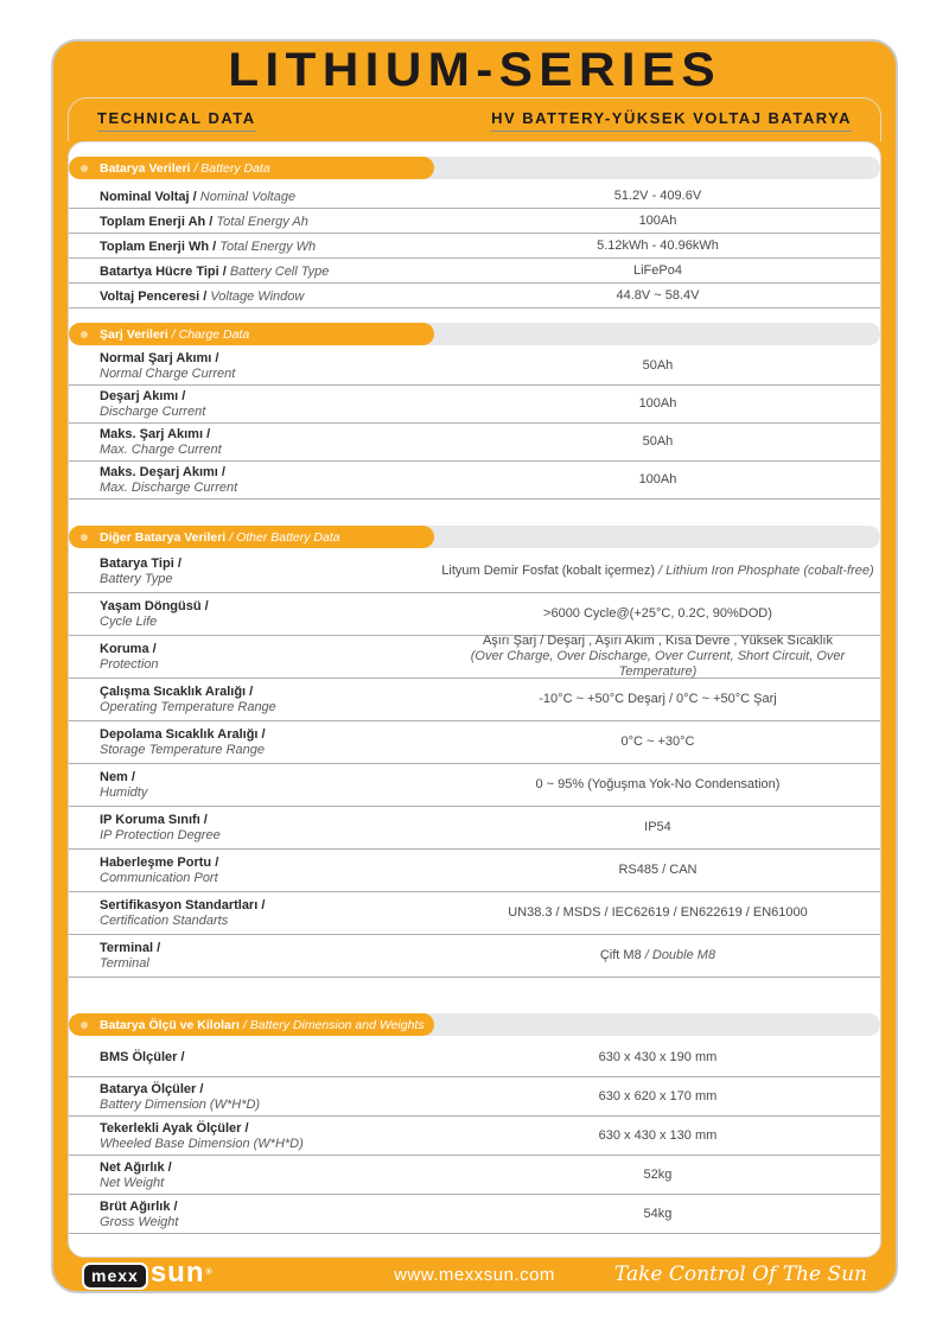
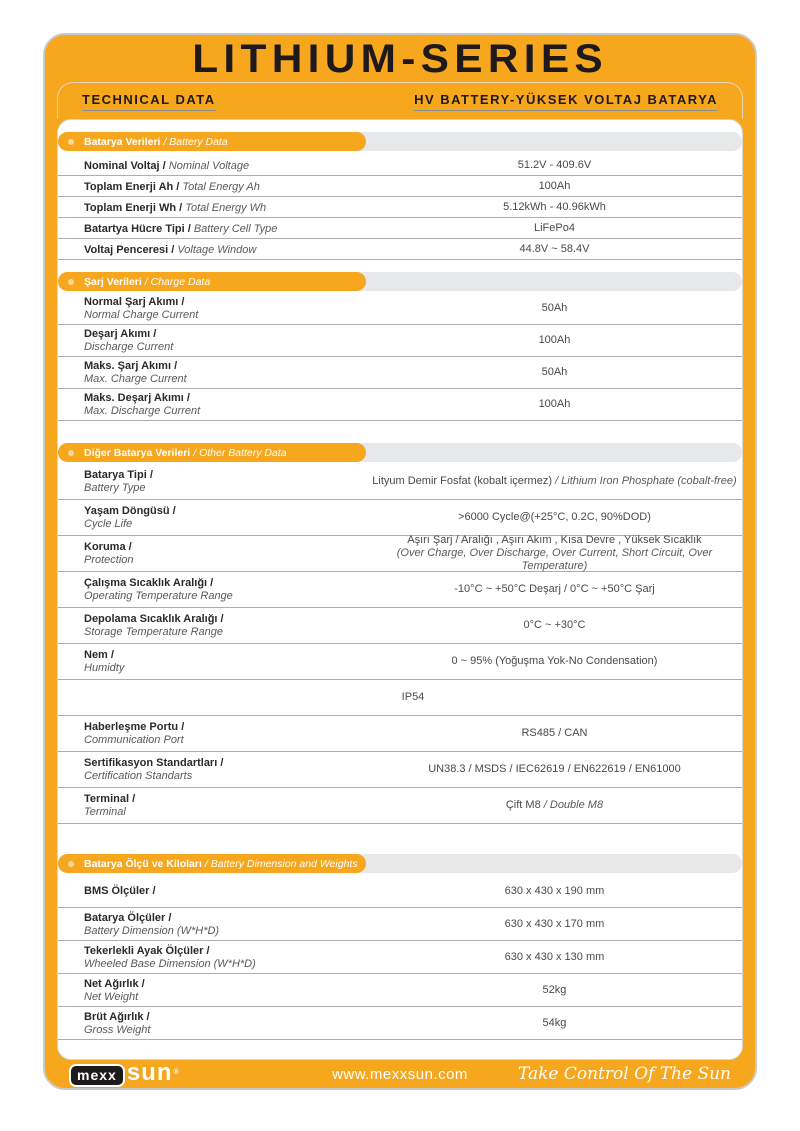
  LITHIUM-SERIES
  TECHNICAL DATA
  HV BATTERY-YÜKSEK VOLTAJ BATARYA
  Batarya Verileri
  / Battery Data
  Nominal Voltaj / Nominal Voltage
  51.2V - 409.6V
  Toplam Enerji Ah / Total Energy Ah
  100Ah
  Toplam Enerji Wh / Total Energy Wh
  5.12kWh - 40.96kWh
  Batartya Hücre Tipi / Battery Cell Type
  LiFePo4
  Voltaj Penceresi / Voltage Window
  44.8V ~ 58.4V
  Şarj Verileri
  / Charge Data
  Normal Şarj Akımı /
  Normal Charge Current
  50Ah
  Deşarj Akımı /
  Discharge Current
  100Ah
  Maks. Şarj Akımı /
  Max. Charge Current
  50Ah
  Maks. Deşarj Akımı /
  Max. Discharge Current
  100Ah
  Diğer Batarya Verileri
  / Other Battery Data
  Batarya Tipi /
  Battery Type
  Lityum Demir Fosfat (kobalt içermez) / Lithium Iron Phosphate (cobalt-free)
  Yaşam Döngüsü /
  Cycle Life
  >6000 Cycle@(+25°C, 0.2C, 90%DOD)
  Koruma /
  Protection
- Aşırı Şarj / Deşarj , Aşırı Akım , Kısa Devre , Yüksek Sıcaklık
+ Aşırı Şarj / Aralığı , Aşırı Akım , Kısa Devre , Yüksek Sıcaklık
  (Over Charge, Over Discharge, Over Current, Short Circuit, Over Temperature)
  Çalışma Sıcaklık Aralığı /
  Operating Temperature Range
  -10°C ~ +50°C Deşarj / 0°C ~ +50°C Şarj
  Depolama Sıcaklık Aralığı /
  Storage Temperature Range
  0°C ~ +30°C
  Nem /
  Humidty
  0 ~ 95% (Yoğuşma Yok-No Condensation)
- IP Koruma Sınıfı /
- IP Protection Degree
  IP54
  Haberleşme Portu /
  Communication Port
  RS485 / CAN
  Sertifikasyon Standartları /
  Certification Standarts
  UN38.3 / MSDS / IEC62619 / EN622619 / EN61000
  Terminal /
  Terminal
  Çift M8 / Double M8
  Batarya Ölçü ve Kiloları
  / Battery Dimension and Weights
  BMS Ölçüler /
  630 x 430 x 190 mm
  Batarya Ölçüler /
  Battery Dimension (W*H*D)
- 630 x 620 x 170 mm
+ 630 x 430 x 170 mm
  Tekerlekli Ayak Ölçüler /
  Wheeled Base Dimension (W*H*D)
  630 x 430 x 130 mm
  Net Ağırlık /
  Net Weight
  52kg
  Brüt Ağırlık /
  Gross Weight
  54kg
  mexx
  sun
  www.mexxsun.com
  Take Control Of The Sun
